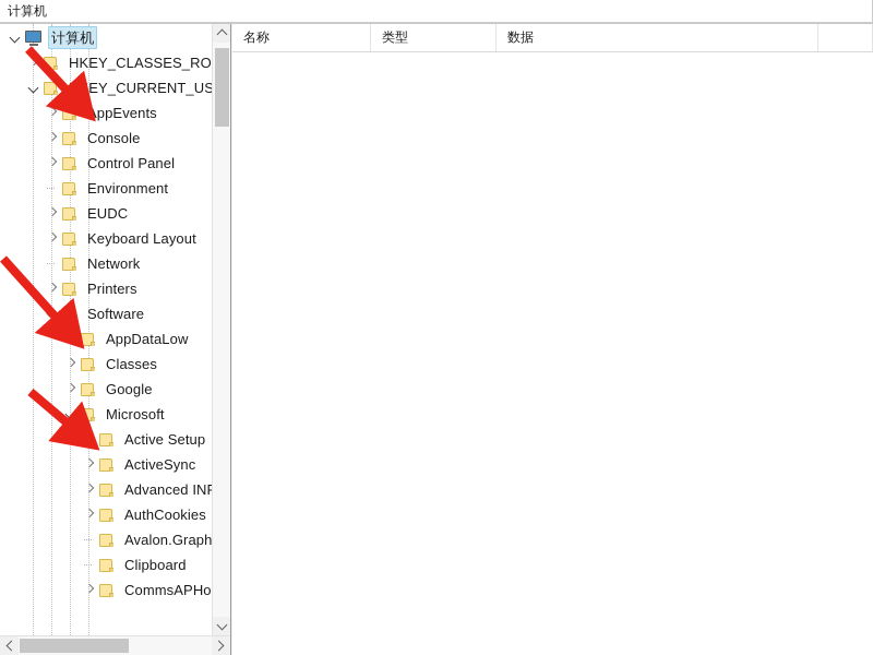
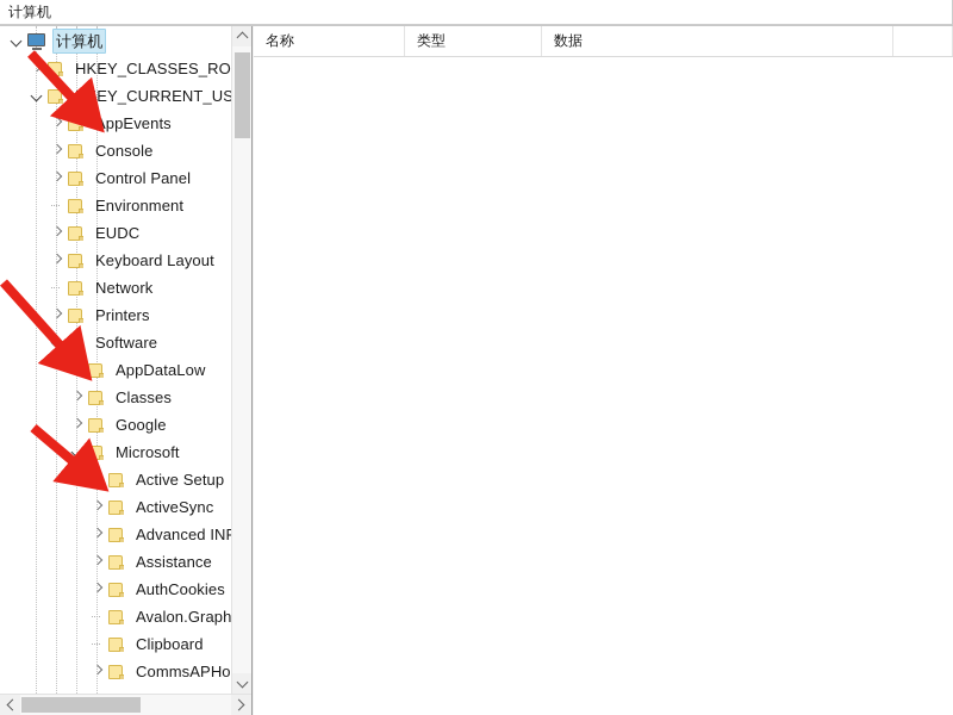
  计算机
  计算机
  HKEY_CLASSES_RO
  HKEY_CURRENT_US
  AppEvents
  Console
  Control Panel
  Environment
  EUDC
  Keyboard Layout
  Network
  Printers
  Software
  AppDataLow
  Classes
  Google
  Microsoft
  Active Setup
  ActiveSync
  Advanced IN
+ Assistance
  AuthCookies
  Avalon.Graph
  Clipboard
  CommsAPHo
  名称
  类型
  数据
